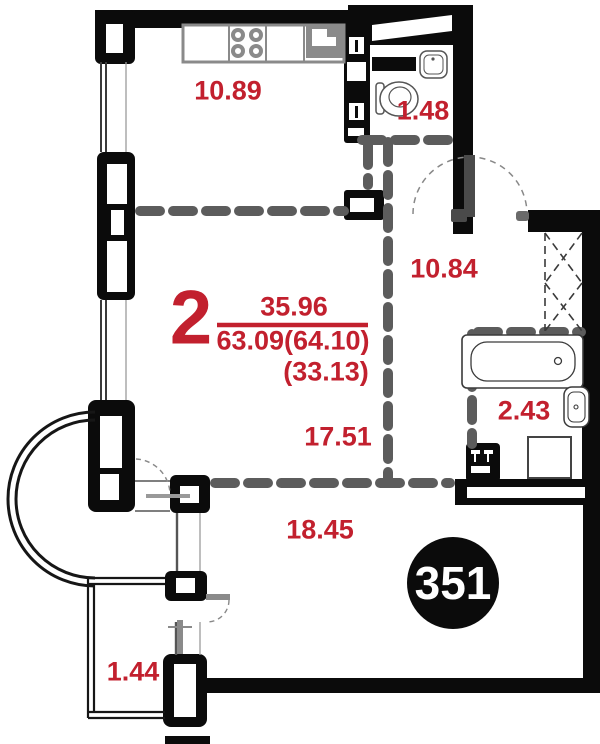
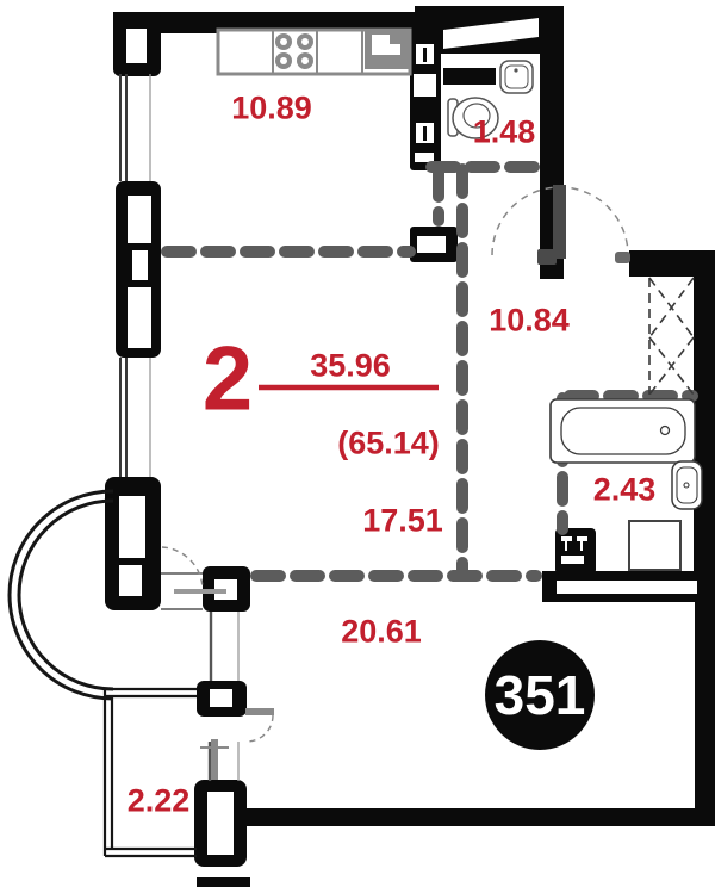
  10.89
  1.48
  10.84
  2.43
  17.51
- 18.45
+ 20.61
- 1.44
+ 2.22
  2
  35.96
- 63.09(64.10)
- (33.13)
+ (65.14)
  351
